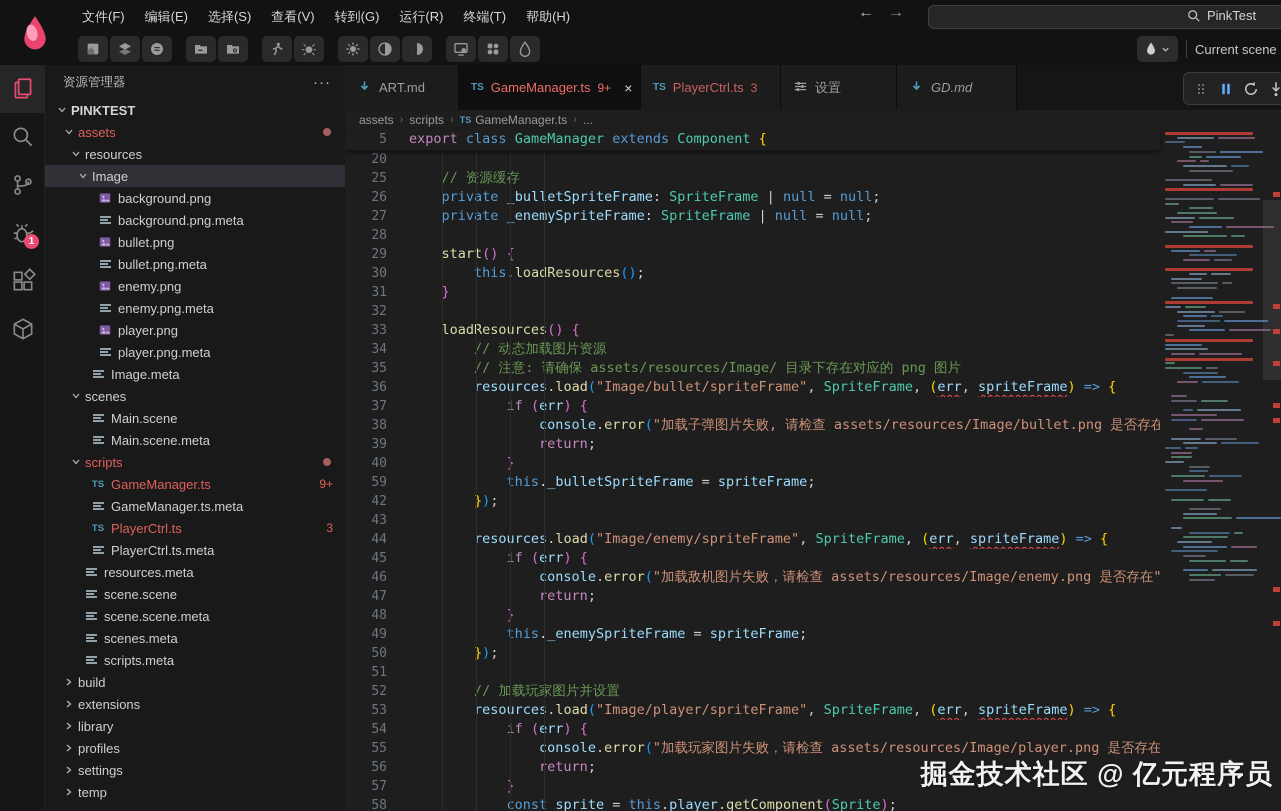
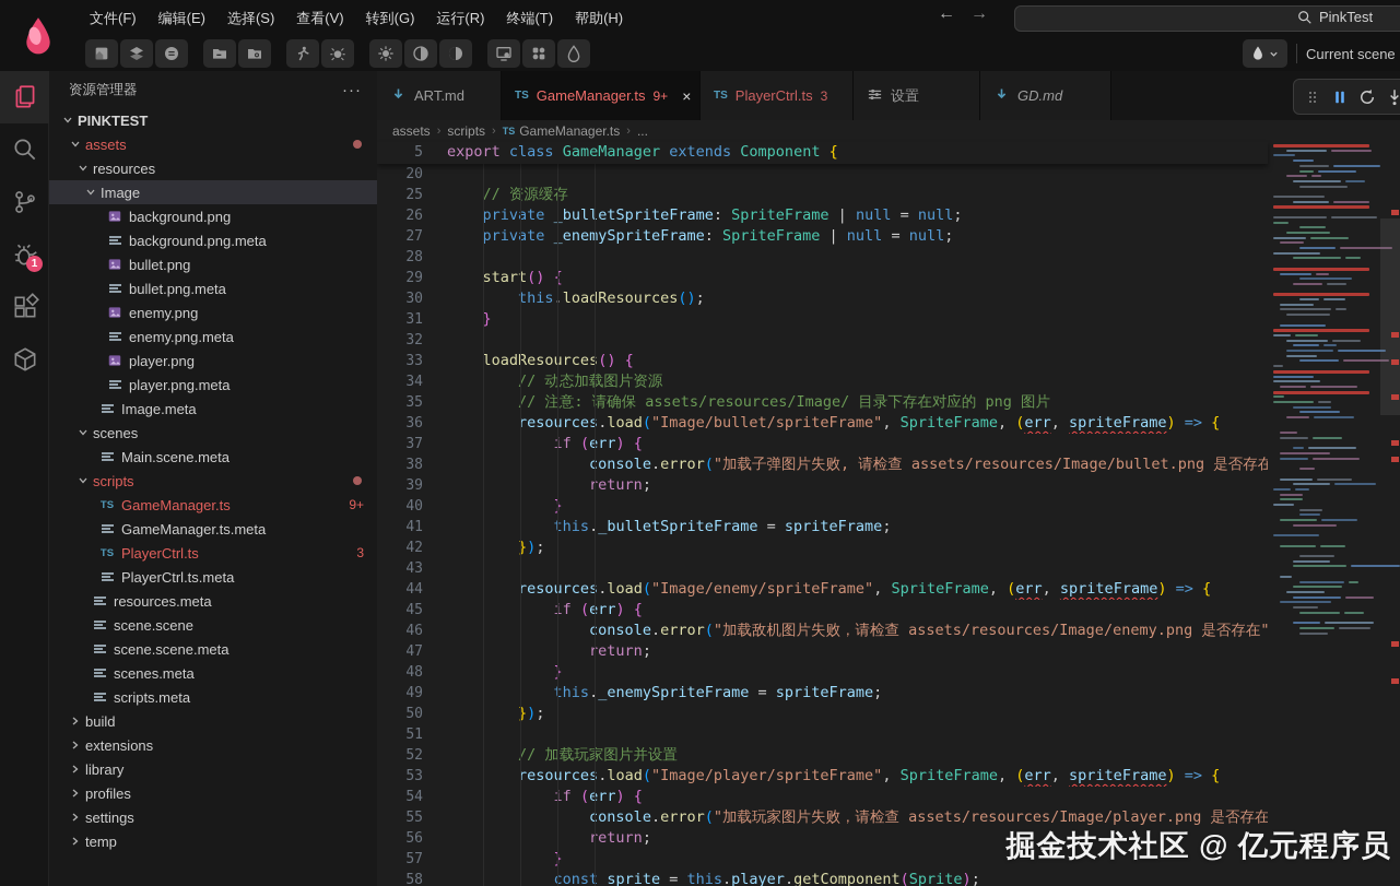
  文件(F)
  编辑(E)
  选择(S)
  查看(V)
  转到(G)
  运行(R)
  终端(T)
  帮助(H)
  ←
  →
  PinkTest
  Current scene
  1
  资源管理器
  ···
  PINKTEST
  assets
  resources
  Image
  background.png
  background.png.meta
  bullet.png
  bullet.png.meta
  enemy.png
  enemy.png.meta
  player.png
  player.png.meta
  Image.meta
  scenes
- Main.scene
  Main.scene.meta
  scripts
  TS
  GameManager.ts
  9+
  GameManager.ts.meta
  TS
  PlayerCtrl.ts
  3
  PlayerCtrl.ts.meta
  resources.meta
  scene.scene
  scene.scene.meta
  scenes.meta
  scripts.meta
  build
  extensions
  library
  profiles
  settings
  temp
  ART.md
  TS
  GameManager.ts
  9+
  ×
  TS
  PlayerCtrl.ts
  3
  设置
  GD.md
  assets
  ›
  scripts
  ›
  TS
  GameManager.ts
  ›
  ...
  5
  export class GameManager extends Component {
  20
  25
  // 资源缓存
  26
  private buletSpriteFrame: SpriteFrame | null = null;
  27
  private eneySpriteFrame: SpriteFrame | null = null;
  28
  29
  start()
  30
  this loaResources();
  31
  }
  32
  33
  loadResorce () {
  34
  // 动态加载图片资源
  35
  // 注意: 请确保 assets/resources/Image/ 目录下存在对应的 png 图片
  36
  resorce .load("Image/bullet/spriteFrame", SpriteFrame, (err, spriteFrame) => {
  37
  f ( rr) {
  38
  onsole.error("加载子弹图片失败, 请检查 assets/resources/Image/bullet.png 是否存在
  39
  eturn;
  40
- 59
+ 41
  his _bulletSpriteFrame = spriteFrame;
  42
  });
  43
  44
  resorce .load("Image/enemy/spriteFrame", SpriteFrame, (err, spriteFrame) => {
  45
  f ( rr) {
  46
  onsole.error("加载敌机图片失败，请检查 assets/resources/Image/enemy.png 是否存在"
  47
  eturn;
  48
  49
  his _enemySpriteFrame = spriteFrame;
  50
  });
  51
  52
  // 加载玩家图片并设置
  53
  resorce .load("Image/player/spriteFrame", SpriteFrame, (err, spriteFrame) => {
  54
  f ( rr) {
  55
  onsole.error("加载玩家图片失败，请检查 assets/resources/Image/player.png 是否存在
  56
  eturn;
  57
  58
  ons sprite = this.player.getComponent(Sprite);
  掘金技术社区 @ 亿元程序员
